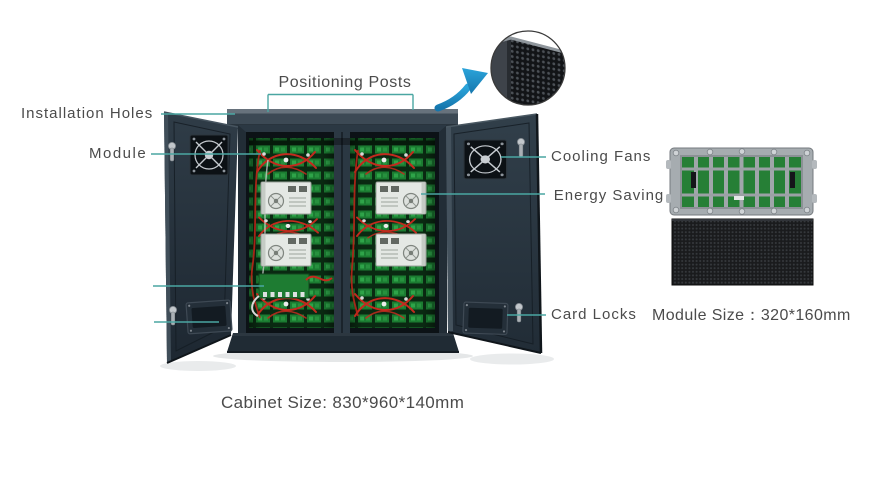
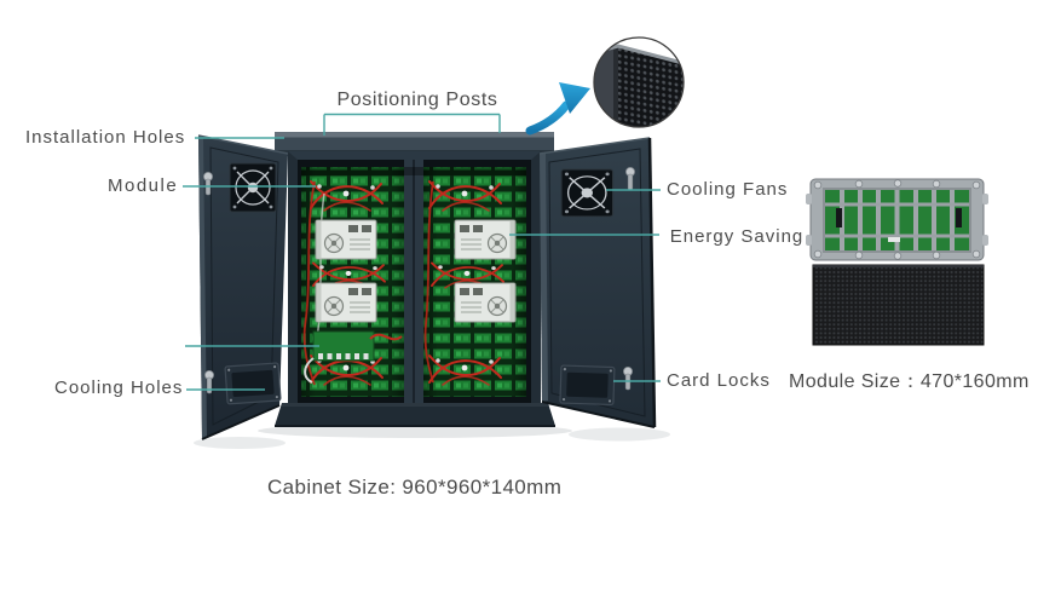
  Positioning Posts
  Installation Holes
  Module
  Cooling Fans
  Energy Saving
+ Cooling Holes
  Card Locks
- Module Size：320*160mm
+ Module Size：470*160mm
- Cabinet Size: 830*960*140mm
+ Cabinet Size: 960*960*140mm
